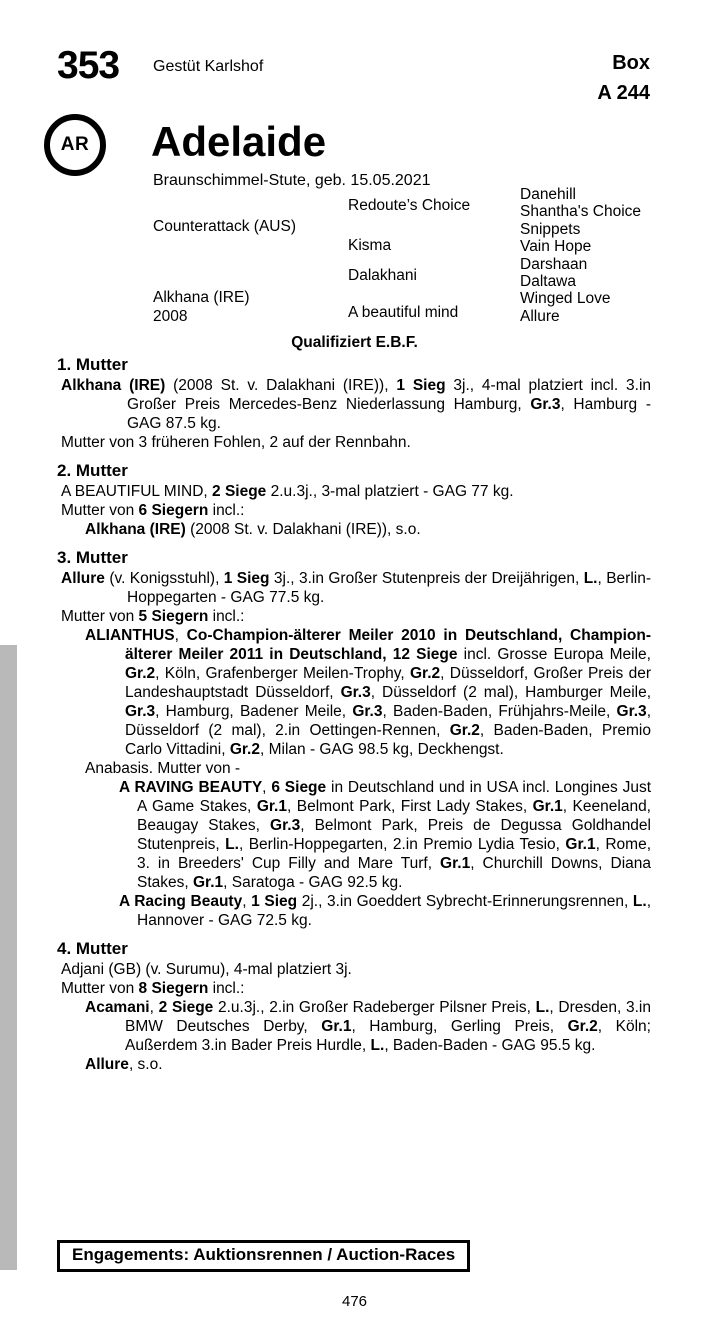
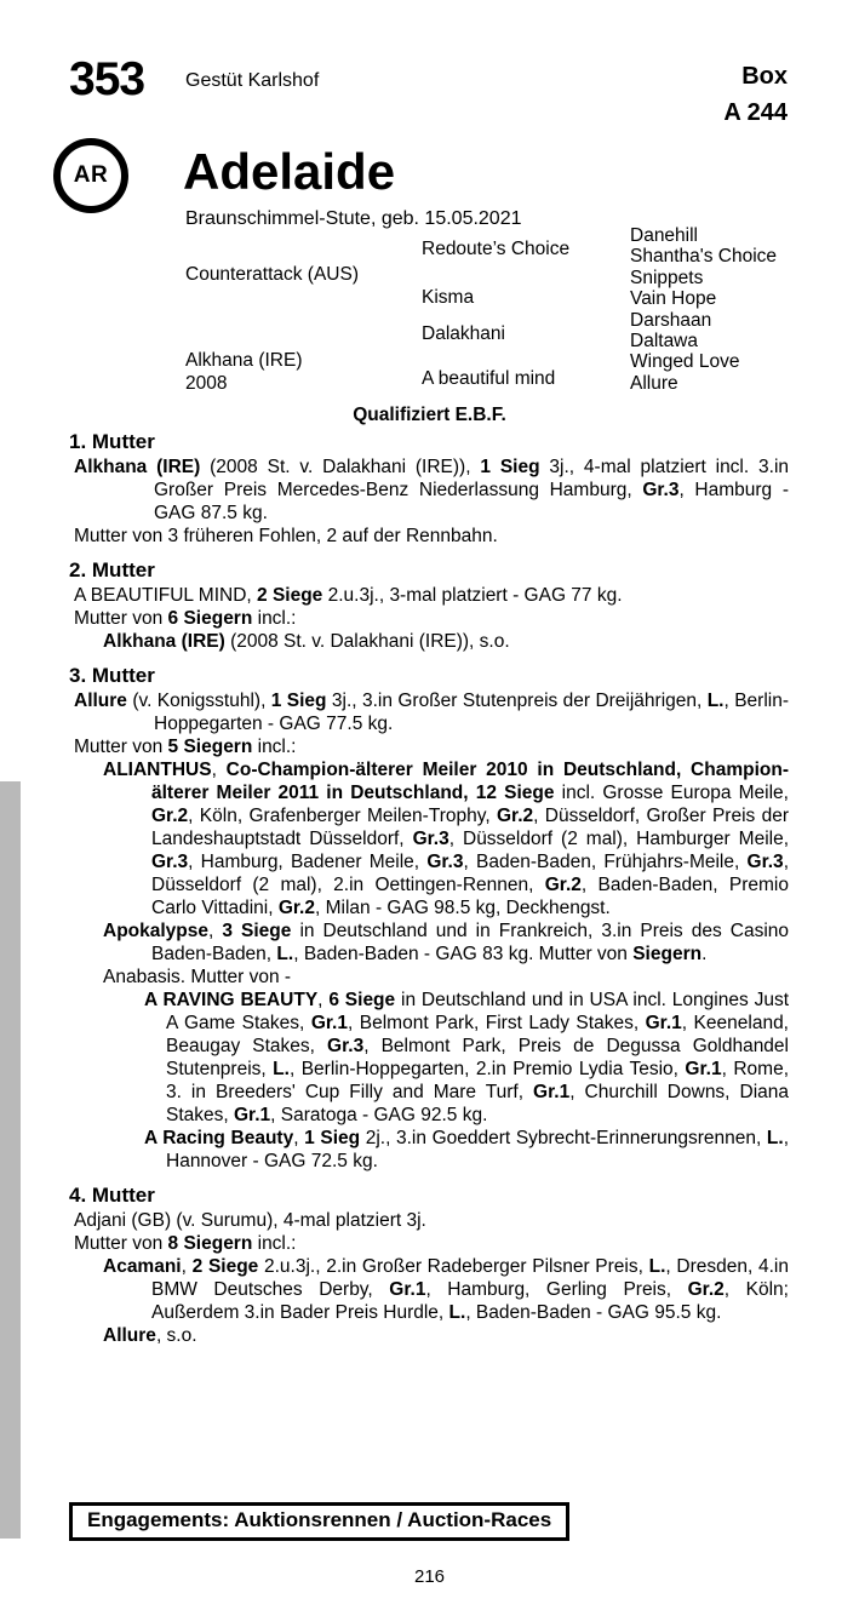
  353
  Gestüt Karlshof
  Box
  A 244
  AR
  Adelaide
  Braunschimmel-Stute, geb. 15.05.2021
  Counterattack (AUS)
  Alkhana (IRE)
  2008
  Redoute’s Choice
  Kisma
  Dalakhani
  A beautiful mind
  Danehill
  Shantha's Choice
  Snippets
  Vain Hope
  Darshaan
  Daltawa
  Winged Love
  Allure
  Qualifiziert E.B.F.
  1. Mutter
  Alkhana (IRE) (2008 St. v. Dalakhani (IRE)), 1 Sieg 3j., 4-mal platziert incl. 3.in Großer Preis Mercedes-Benz Niederlassung Hamburg, Gr.3, Hamburg - GAG 87.5 kg.
  Mutter von 3 früheren Fohlen, 2 auf der Rennbahn.
  2. Mutter
  A BEAUTIFUL MIND, 2 Siege 2.u.3j., 3-mal platziert - GAG 77 kg.
  Mutter von 6 Siegern incl.:
  Alkhana (IRE) (2008 St. v. Dalakhani (IRE)), s.o.
  3. Mutter
  Allure (v. Konigsstuhl), 1 Sieg 3j., 3.in Großer Stutenpreis der Dreijährigen, L., Berlin-Hoppegarten - GAG 77.5 kg.
  Mutter von 5 Siegern incl.:
  ALIANTHUS, Co-Champion-älterer Meiler 2010 in Deutschland, Champion-älterer Meiler 2011 in Deutschland, 12 Siege incl. Grosse Europa Meile, Gr.2, Köln, Grafenberger Meilen-Trophy, Gr.2, Düsseldorf, Großer Preis der Landeshauptstadt Düsseldorf, Gr.3, Düsseldorf (2 mal), Hamburger Meile, Gr.3, Hamburg, Badener Meile, Gr.3, Baden-Baden, Frühjahrs-Meile, Gr.3, Düsseldorf (2 mal), 2.in Oettingen-Rennen, Gr.2, Baden-Baden, Premio Carlo Vittadini, Gr.2, Milan - GAG 98.5 kg, Deckhengst.
+ Apokalypse, 3 Siege in Deutschland und in Frankreich, 3.in Preis des Casino Baden-Baden, L., Baden-Baden - GAG 83 kg. Mutter von Siegern.
  Anabasis. Mutter von -
  A RAVING BEAUTY, 6 Siege in Deutschland und in USA incl. Longines Just A Game Stakes, Gr.1, Belmont Park, First Lady Stakes, Gr.1, Keeneland, Beaugay Stakes, Gr.3, Belmont Park, Preis de Degussa Goldhandel Stutenpreis, L., Berlin-Hoppegarten, 2.in Premio Lydia Tesio, Gr.1, Rome, 3. in Breeders' Cup Filly and Mare Turf, Gr.1, Churchill Downs, Diana Stakes, Gr.1, Saratoga - GAG 92.5 kg.
  A Racing Beauty, 1 Sieg 2j., 3.in Goeddert Sybrecht-Erinnerungsrennen, L., Hannover - GAG 72.5 kg.
  4. Mutter
  Adjani (GB) (v. Surumu), 4-mal platziert 3j.
  Mutter von 8 Siegern incl.:
- Acamani, 2 Siege 2.u.3j., 2.in Großer Radeberger Pilsner Preis, L., Dresden, 3.in BMW Deutsches Derby, Gr.1, Hamburg, Gerling Preis, Gr.2, Köln; Außerdem 3.in Bader Preis Hurdle, L., Baden-Baden - GAG 95.5 kg.
+ Acamani, 2 Siege 2.u.3j., 2.in Großer Radeberger Pilsner Preis, L., Dresden, 4.in BMW Deutsches Derby, Gr.1, Hamburg, Gerling Preis, Gr.2, Köln; Außerdem 3.in Bader Preis Hurdle, L., Baden-Baden - GAG 95.5 kg.
  Allure, s.o.
  Engagements: Auktionsrennen / Auction-Races
- 476
+ 216
